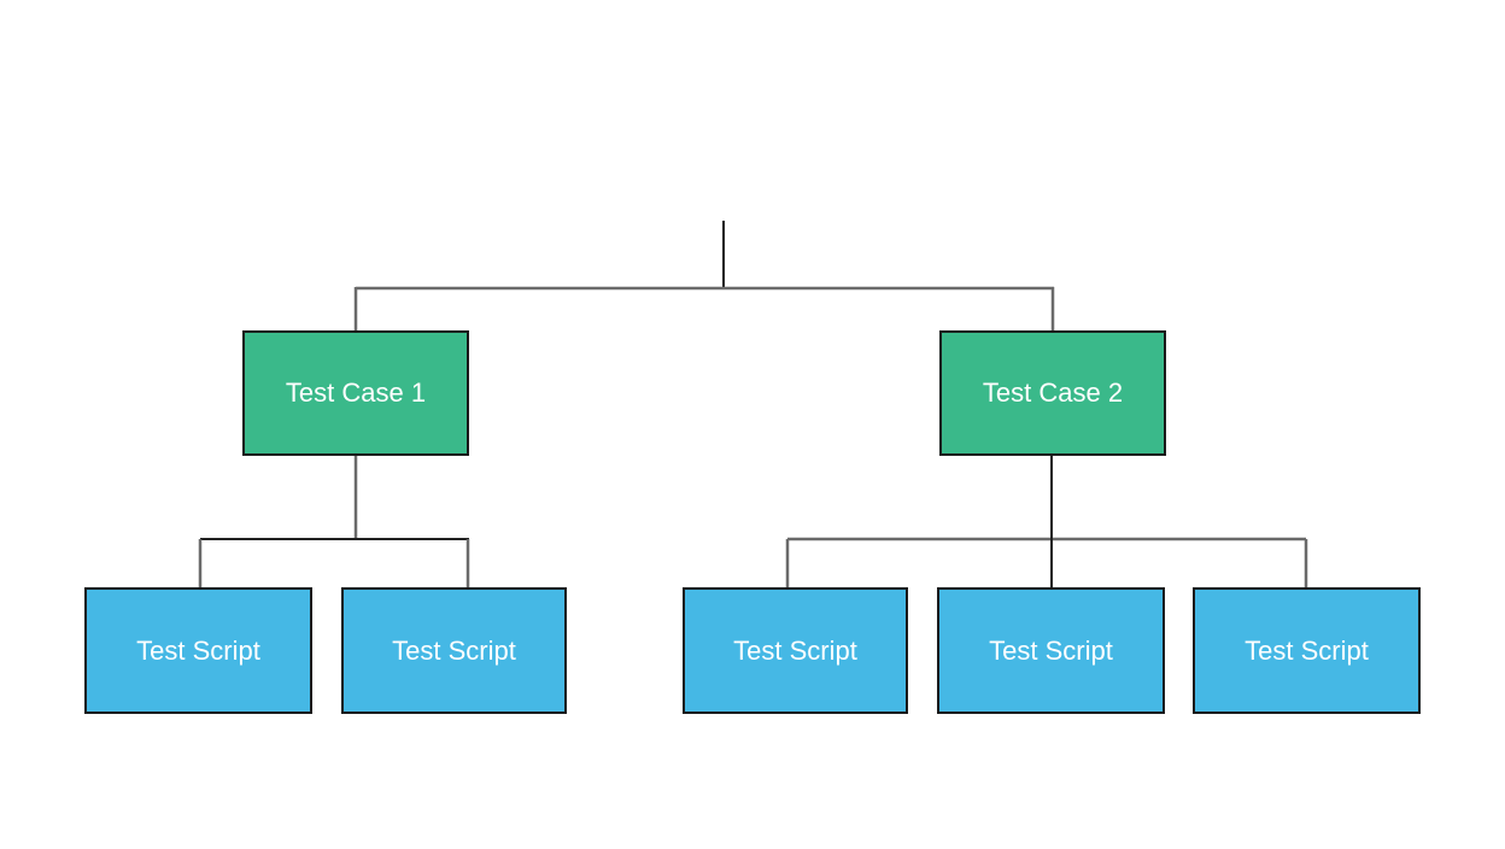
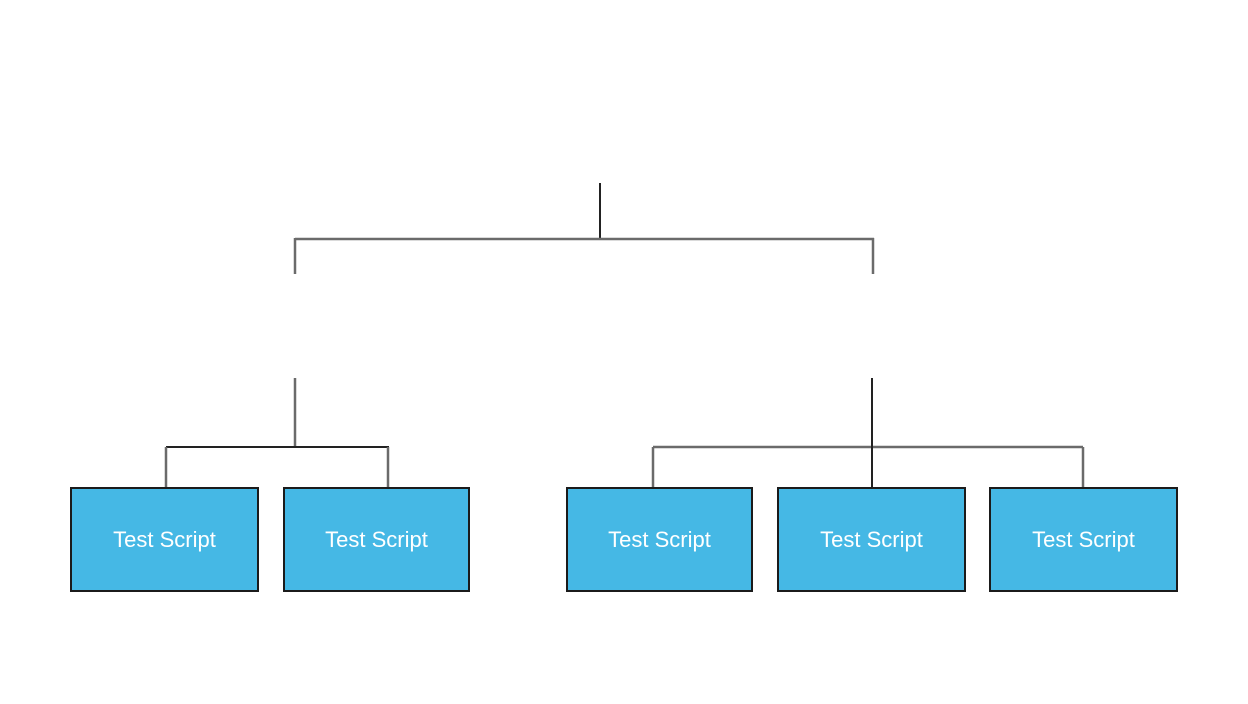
- Test Case 1
- Test Case 2
  Test Script
  Test Script
  Test Script
  Test Script
  Test Script
